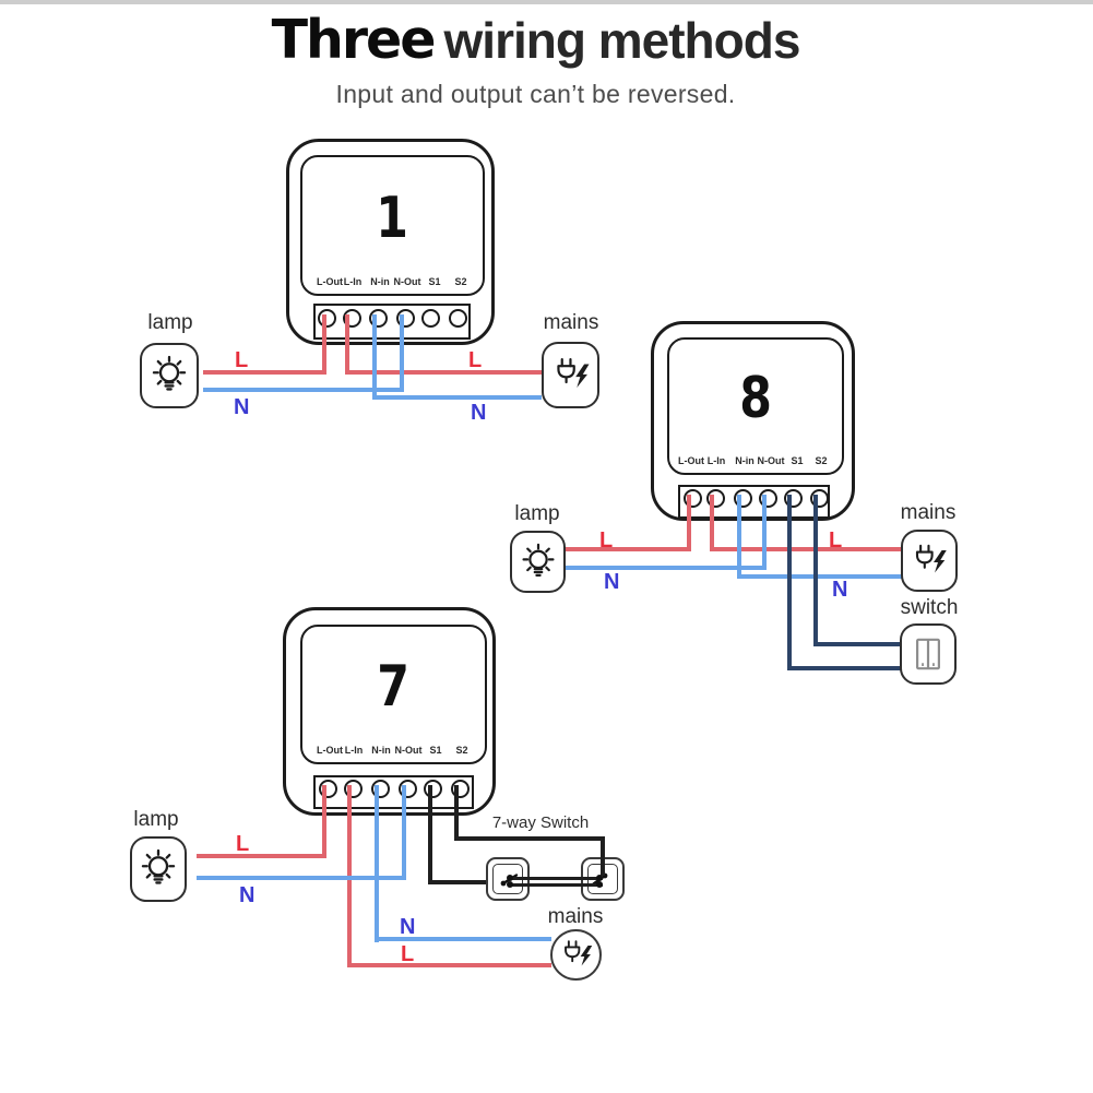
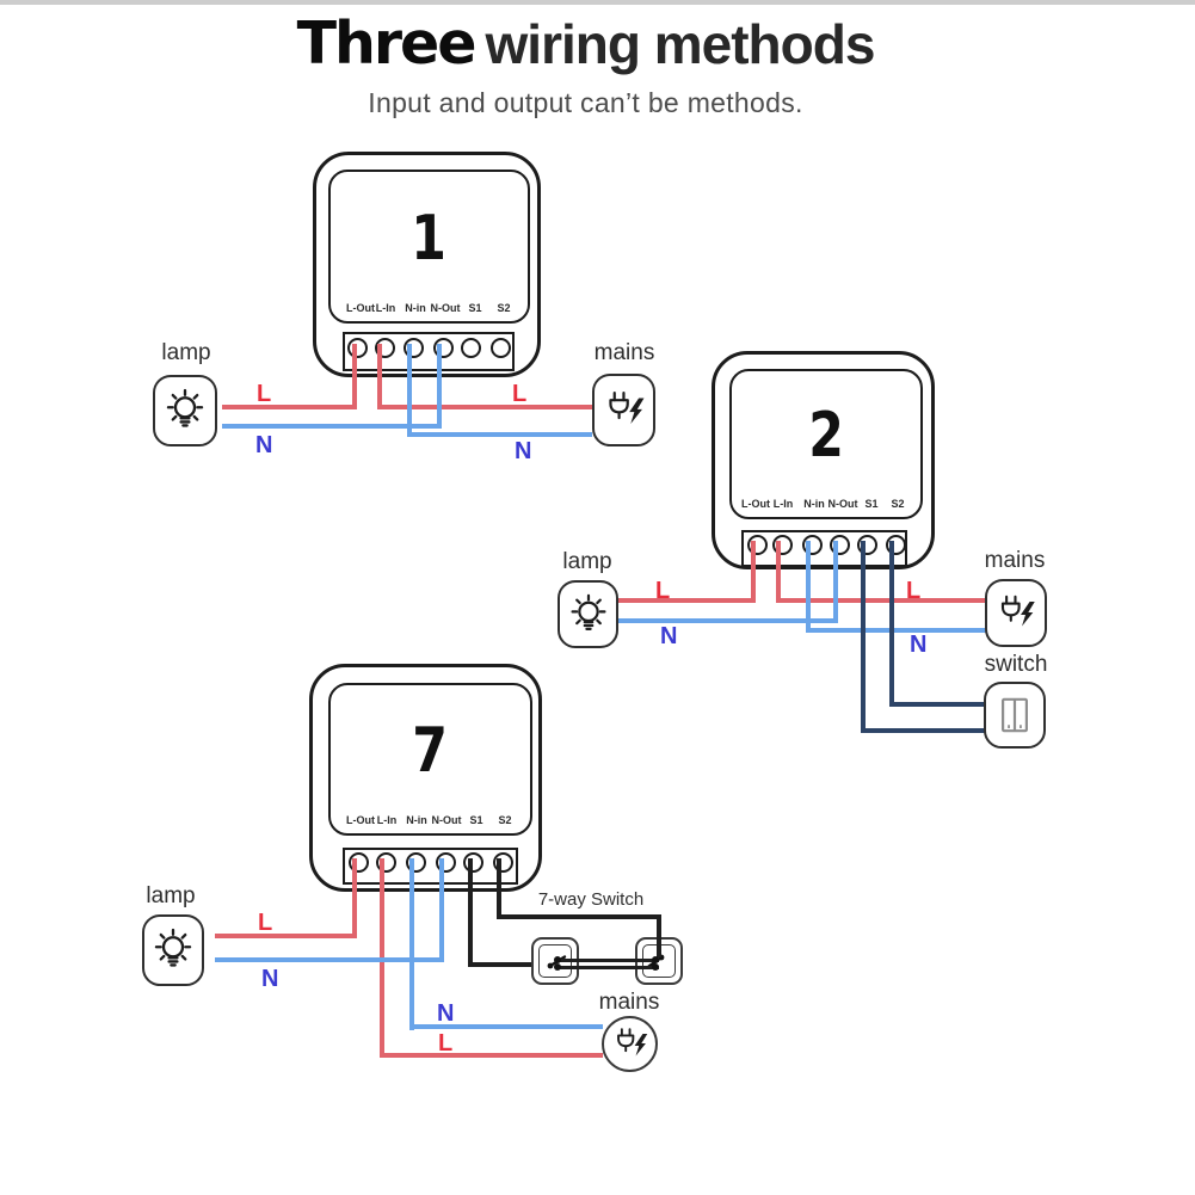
  Three wiring methods
- Input and output can’t be reversed.
+ Input and output can’t be methods.
  1
  L-Out
  L-In
  N-in
  N-Out
  S1
  S2
- 8
+ 2
  L-Out
  L-In
  N-in
  N-Out
  S1
  S2
  7
  L-Out
  L-In
  N-in
  N-Out
  S1
  S2
  L
  L
  N
  N
  L
  L
  N
  N
  L
  N
  N
  L
  lamp
  mains
  lamp
  mains
  switch
  lamp
  7-way Switch
  mains
